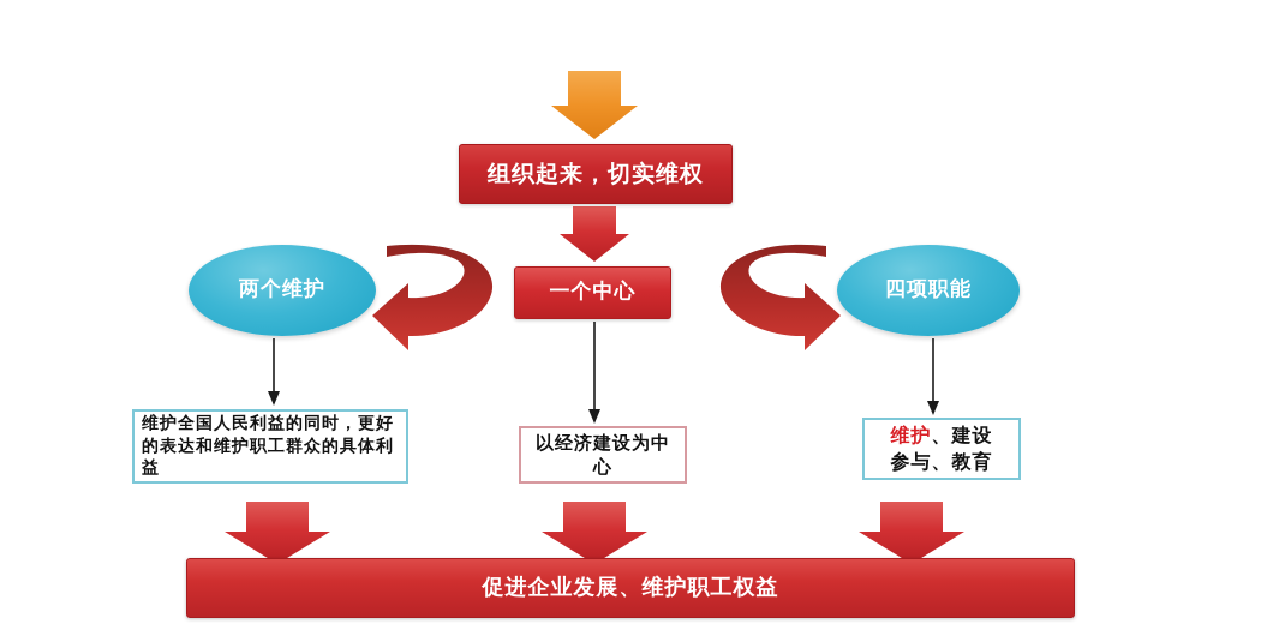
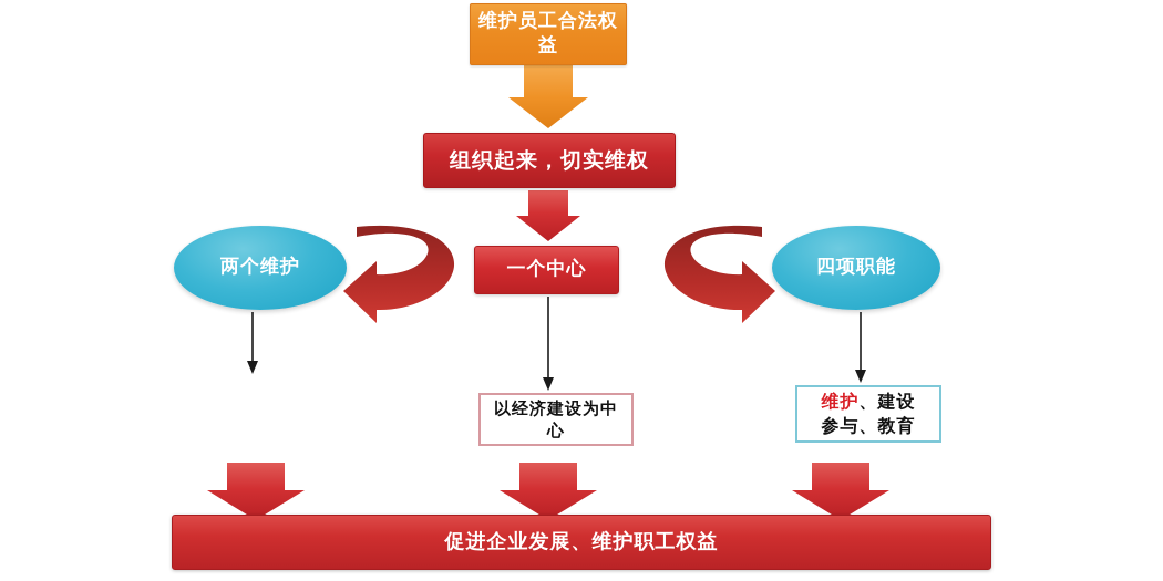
+ 维护员工合法权益
  组织起来，切实维权
  两个维护
  一个中心
  四项职能
- 维护全国人民利益的同时，更好的表达和维护职工群众的具体利益
  以经济建设为中心
  维护、建设
  参与、教育
  促进企业发展、维护职工权益
